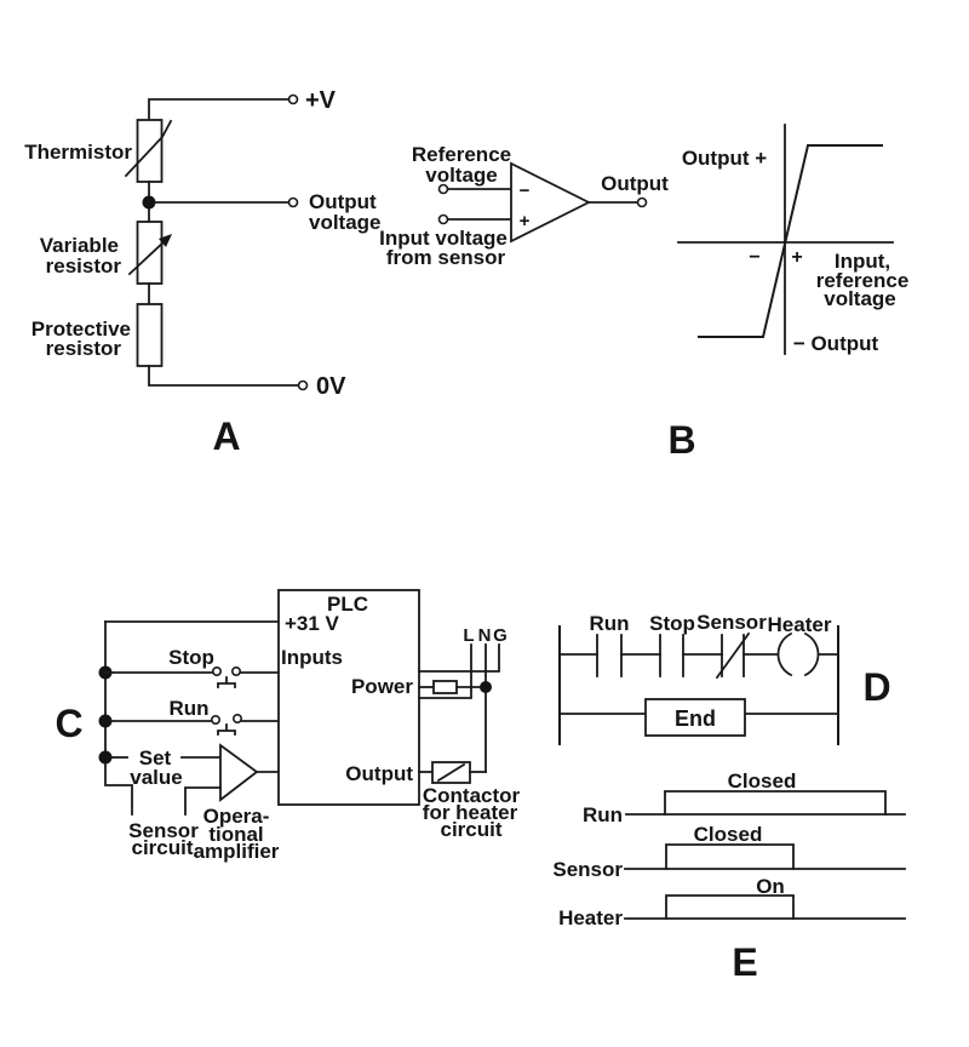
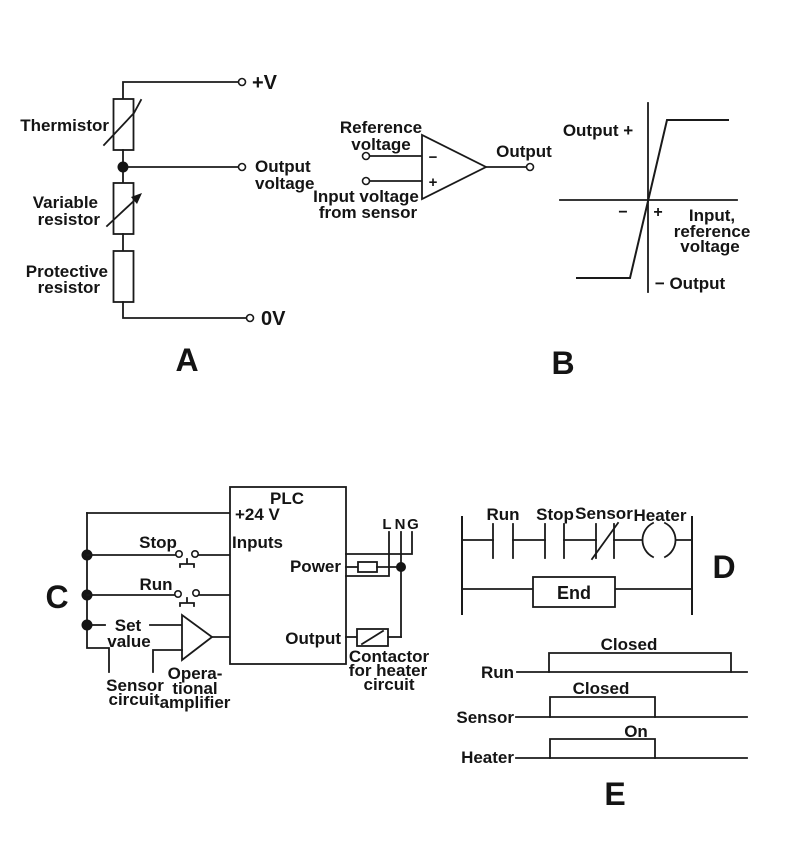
  +V
  Thermistor
  Output
  voltage
  Variable
  resistor
  Protective
  resistor
  0V
  A
  Reference
  voltage
  −
  +
  Output
  Input voltage
  from sensor
  Output +
  −
  +
  Input,
  reference
  voltage
  − Output
  B
  C
  Stop
  Run
  Set
  value
  Sensor
  circuit
  Opera-
  tional
  amplifier
  PLC
- +31 V
+ +24 V
  Inputs
  Power
  Output
  L
  N
  G
  Contactor
  for heater
  circuit
  Run
  Stop
  Sensor
  Heater
  End
  D
  Run
  Closed
  Sensor
  Closed
  Heater
  On
  E
